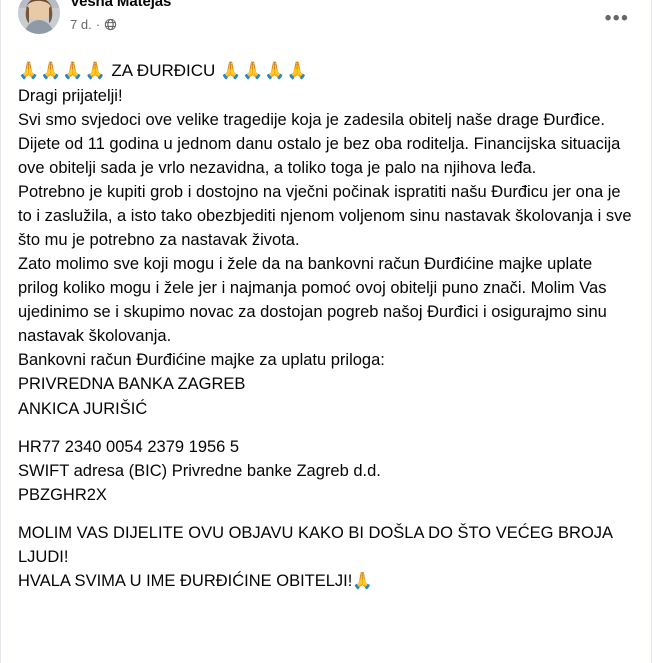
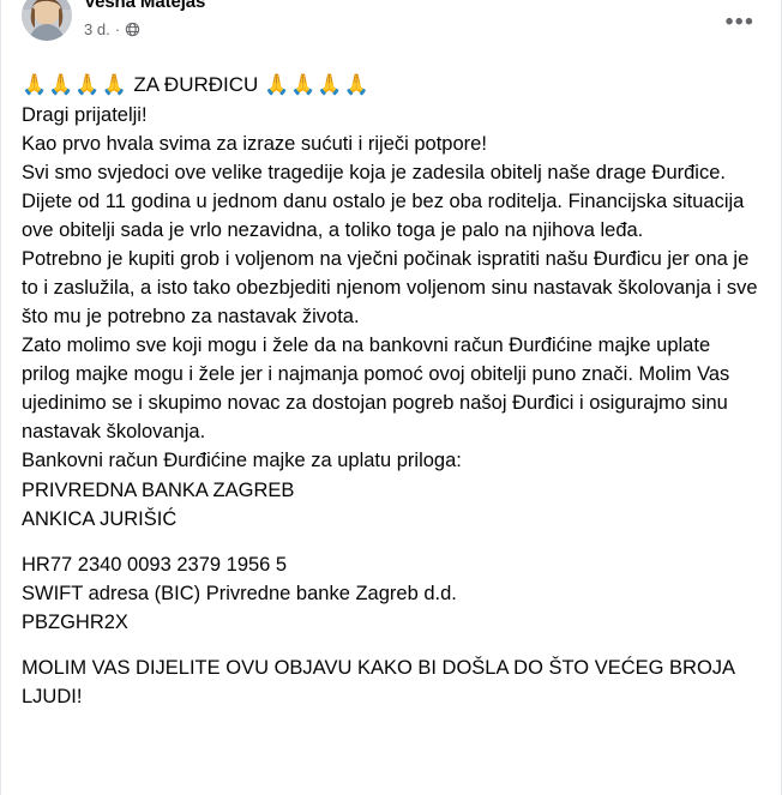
  Vesna Matejaš
- 7 d.
+ 3 d.
  ·
  •••
  🙏🙏🙏🙏 ZA ĐURĐICU 🙏🙏🙏🙏
  Dragi prijatelji!
+ Kao prvo hvala svima za izraze sućuti i riječi potpore!
  Svi smo svjedoci ove velike tragedije koja je zadesila obitelj naše drage Đurđice. Dijete od 11 godina u jednom danu ostalo je bez oba roditelja. Financijska situacija ove obitelji sada je vrlo nezavidna, a toliko toga je palo na njihova leđa.
- Potrebno je kupiti grob i dostojno na vječni počinak ispratiti našu Đurđicu jer ona je to i zaslužila, a isto tako obezbjediti njenom voljenom sinu nastavak školovanja i sve što mu je potrebno za nastavak života.
+ Potrebno je kupiti grob i voljenom na vječni počinak ispratiti našu Đurđicu jer ona je to i zaslužila, a isto tako obezbjediti njenom voljenom sinu nastavak školovanja i sve što mu je potrebno za nastavak života.
- Zato molimo sve koji mogu i žele da na bankovni račun Đurđićine majke uplate prilog koliko mogu i žele jer i najmanja pomoć ovoj obitelji puno znači. Molim Vas ujedinimo se i skupimo novac za dostojan pogreb našoj Đurđici i osigurajmo sinu nastavak školovanja.
+ Zato molimo sve koji mogu i žele da na bankovni račun Đurđićine majke uplate prilog majke mogu i žele jer i najmanja pomoć ovoj obitelji puno znači. Molim Vas ujedinimo se i skupimo novac za dostojan pogreb našoj Đurđici i osigurajmo sinu nastavak školovanja.
  Bankovni račun Đurđićine majke za uplatu priloga:
  PRIVREDNA BANKA ZAGREB
  ANKICA JURIŠIĆ
- HR77 2340 0054 2379 1956 5
+ HR77 2340 0093 2379 1956 5
  SWIFT adresa (BIC) Privredne banke Zagreb d.d.
  PBZGHR2X
  MOLIM VAS DIJELITE OVU OBJAVU KAKO BI DOŠLA DO ŠTO VEĆEG BROJA LJUDI!
- HVALA SVIMA U IME ĐURĐIĆINE OBITELJI!🙏
